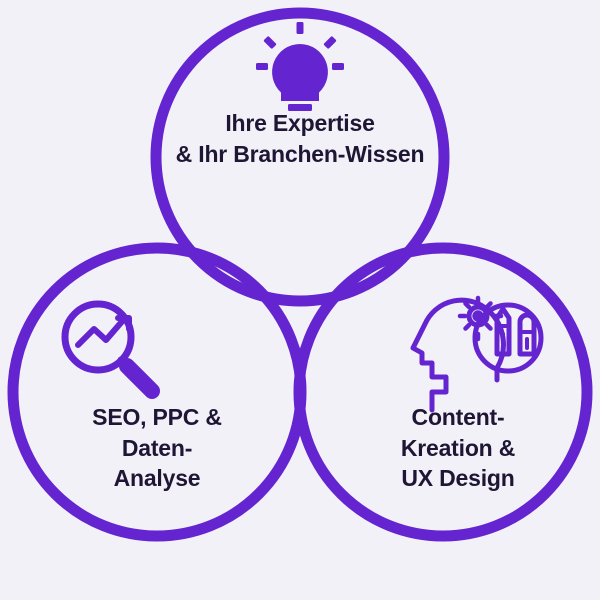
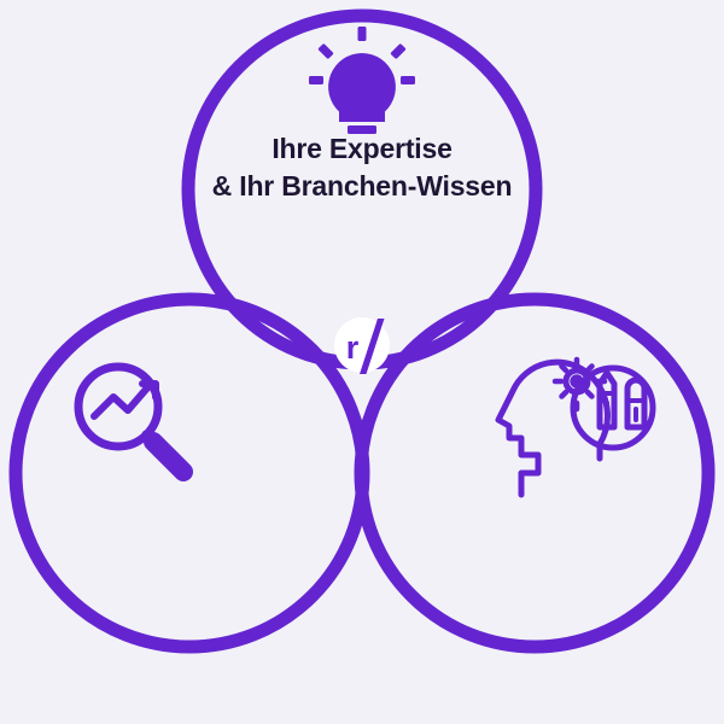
+ r
  Ihre Expertise
  & Ihr Branchen-Wissen
- SEO, PPC &
- Daten-
- Analyse
- Content-
- Kreation &
- UX Design
